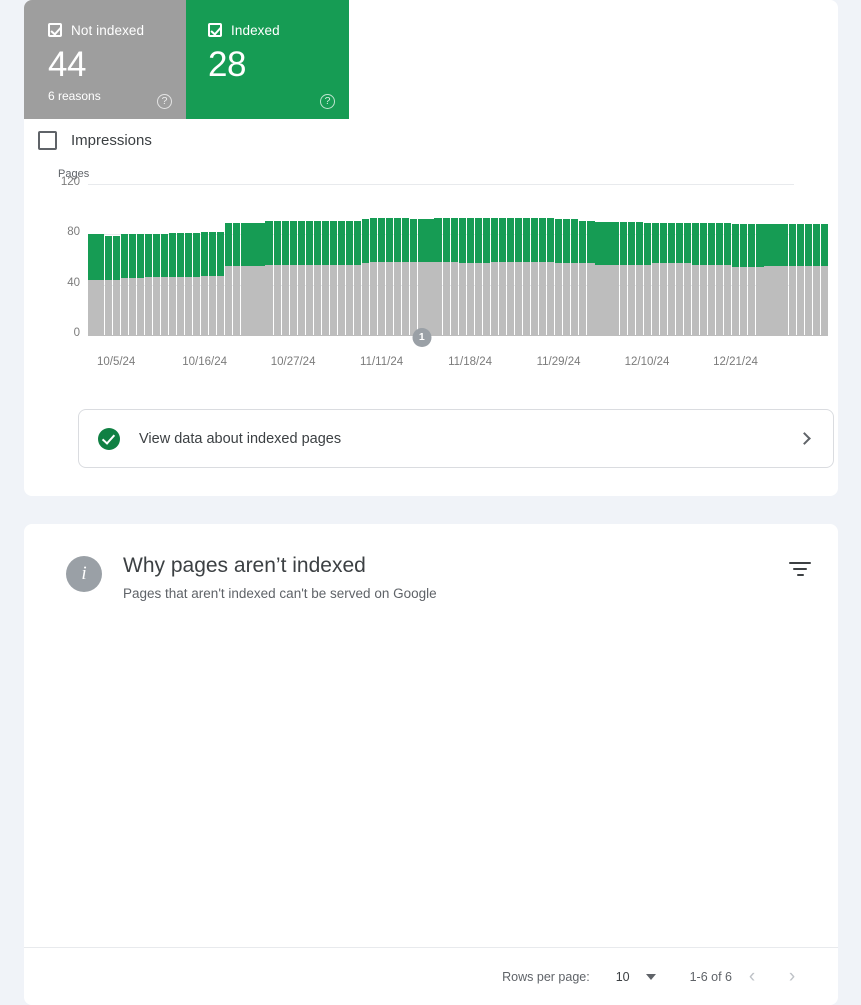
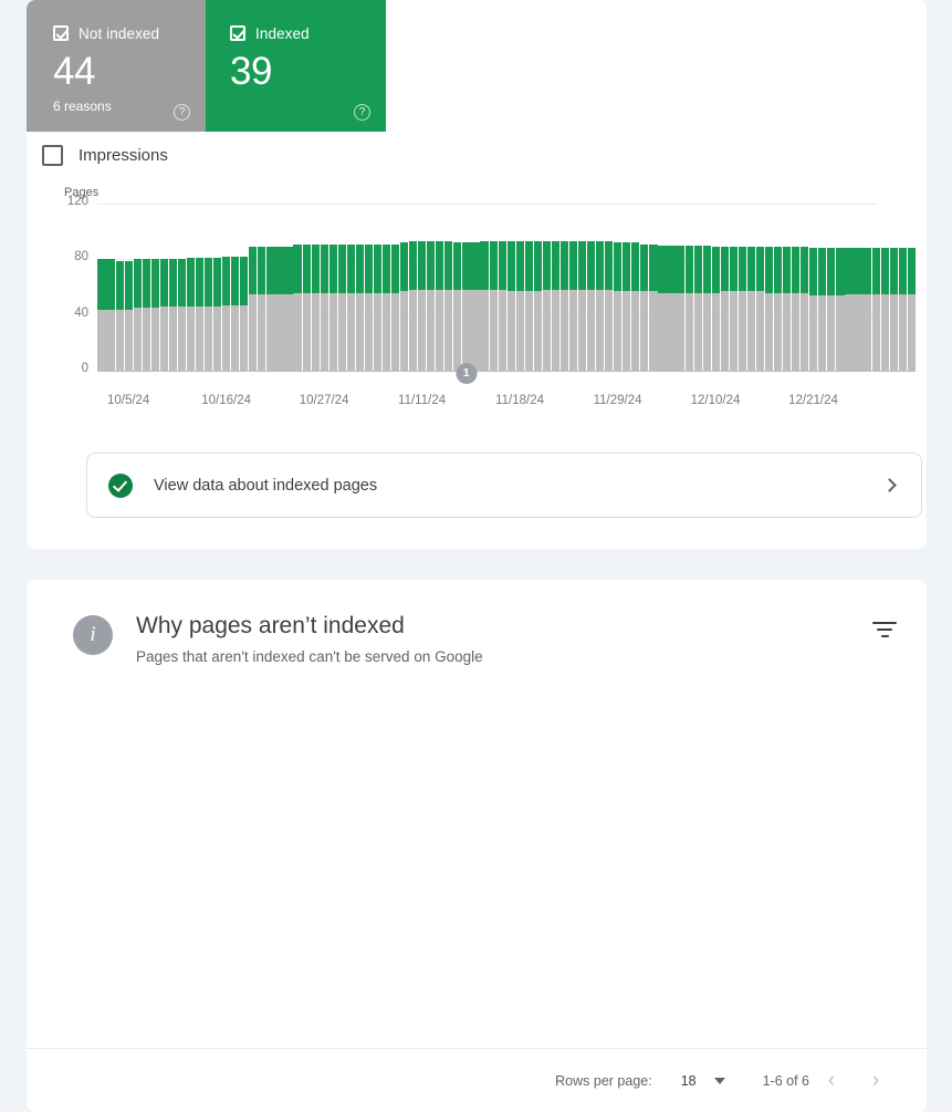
  Not indexed
  44
  6 reasons
  ?
  Indexed
- 28
+ 39
  ?
  Impressions
  Pages
  0
  40
  80
  120
  10/5/24
  10/16/24
  10/27/24
  11/11/24
  11/18/24
  11/29/24
  12/10/24
  12/21/24
  1
  View data about indexed pages
  i
  Why pages aren’t indexed
  Pages that aren't indexed can't be served on Google
  Rows per page:
- 10
+ 18
  1-6 of 6
  ‹
  ›
